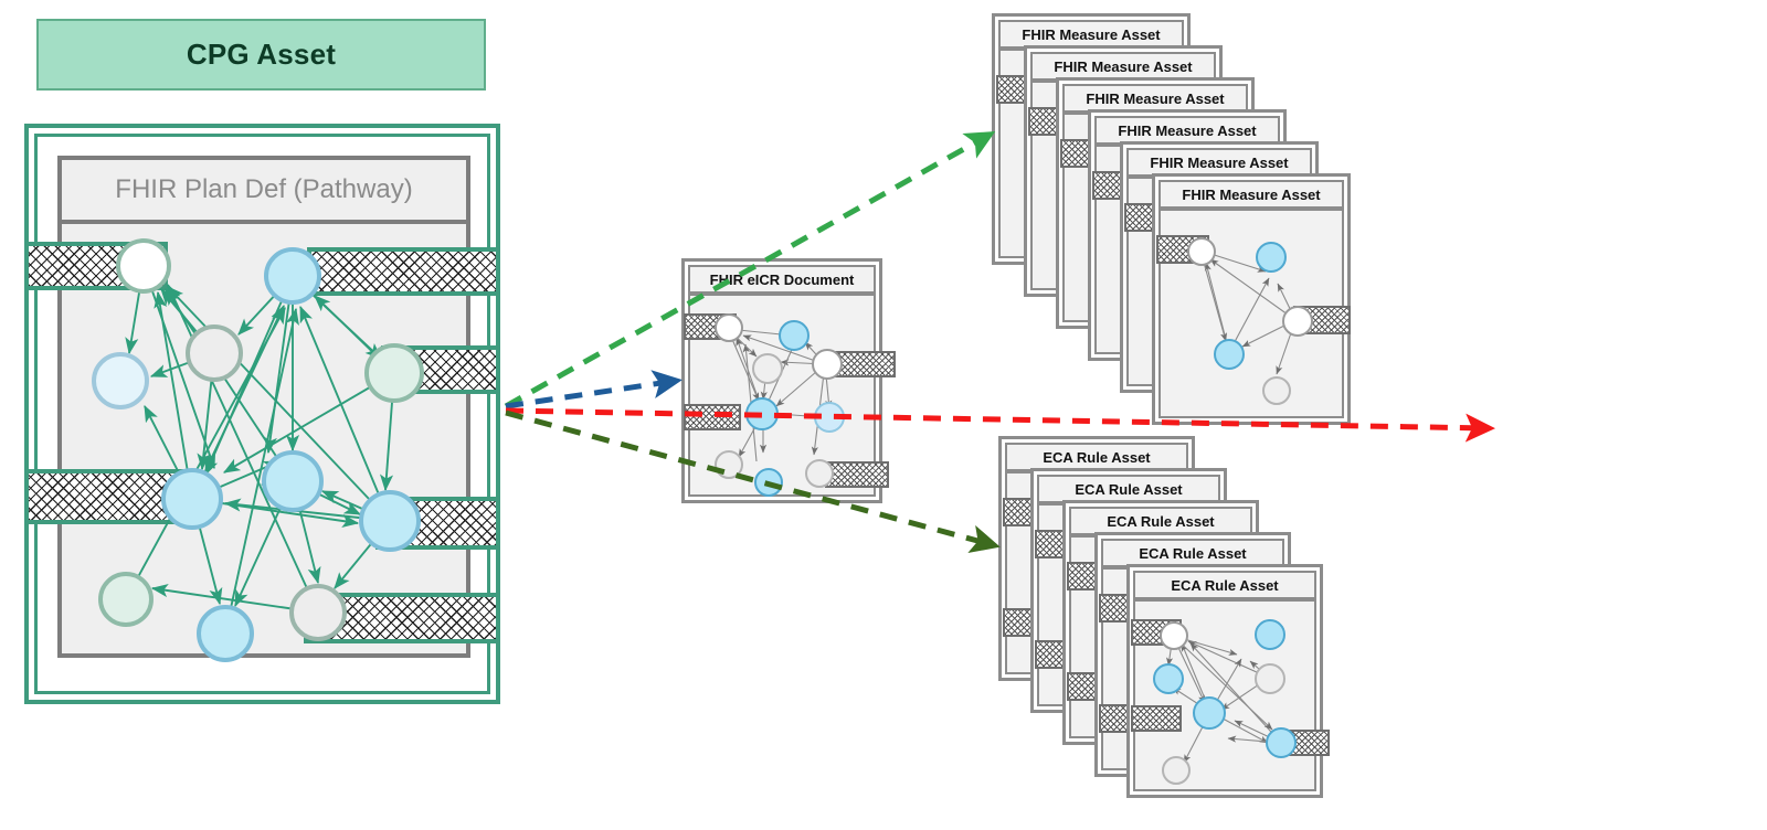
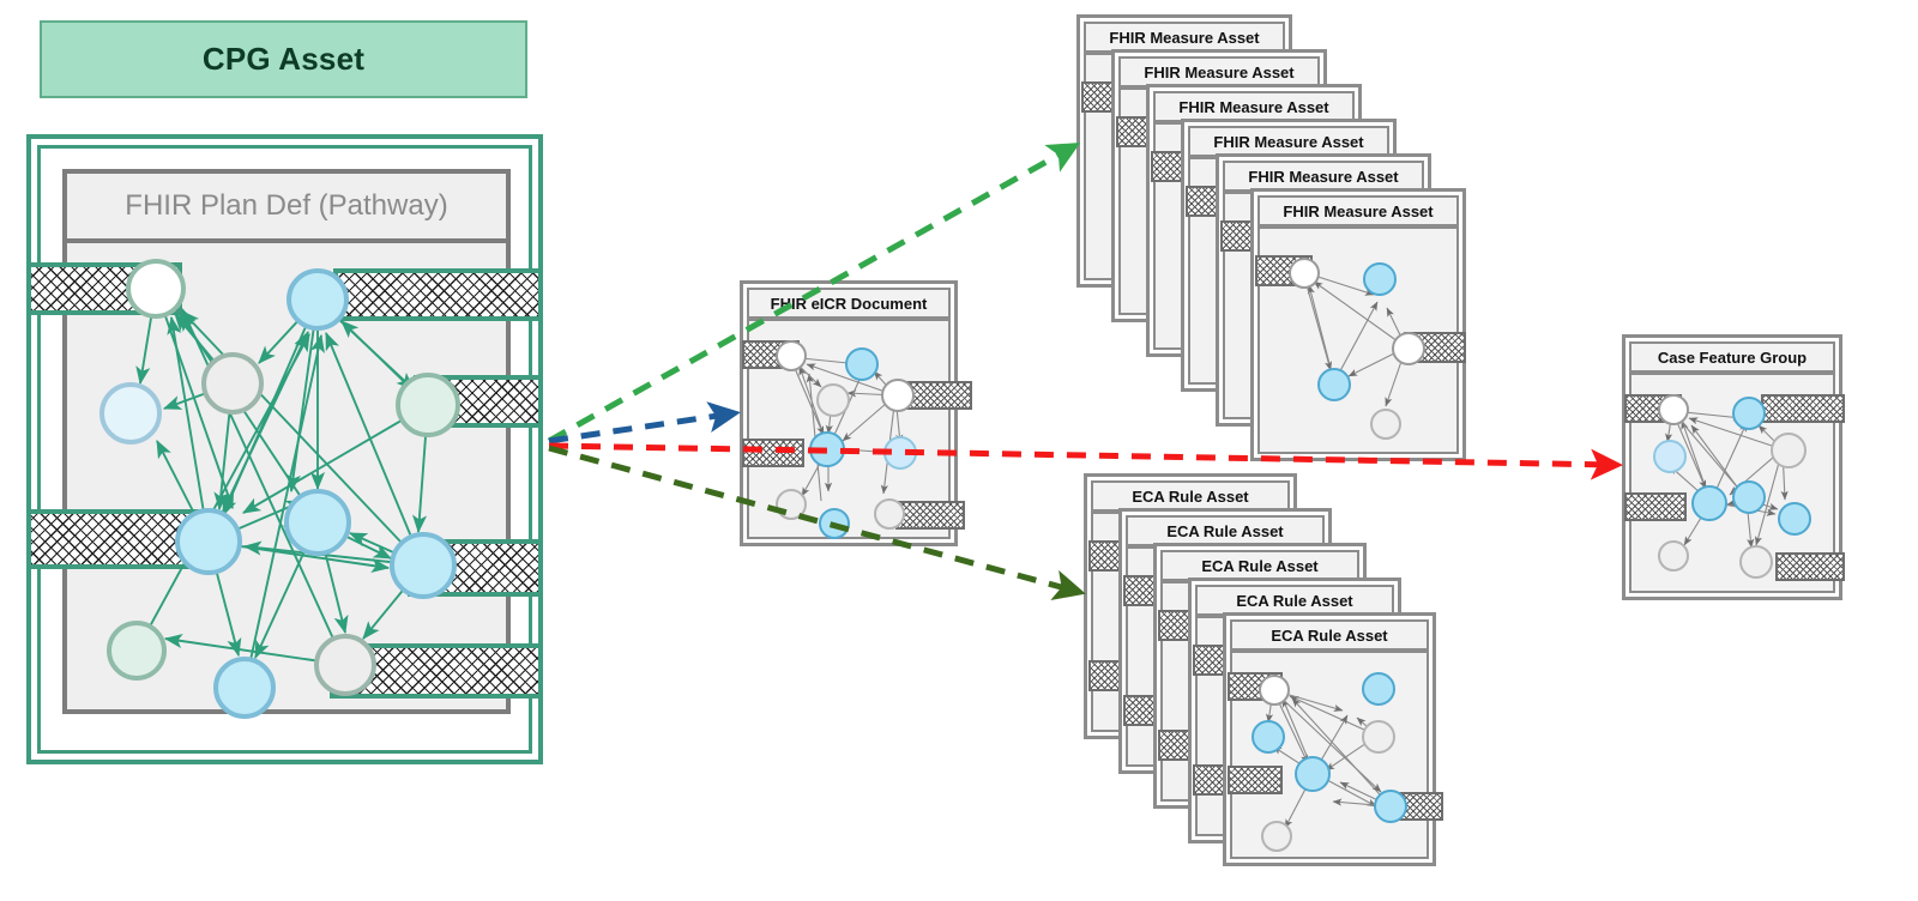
  CPG Asset
  FHIR Plan Def (Pathway)
  FHIR Measure Asset
  FHIR Measure Asset
  FHIR Measure Asset
  FHIR Measure Asset
  FHIR Measure Asset
  FHIR Measure Asset
  ECA Rule Asset
  ECA Rule Asset
  ECA Rule Asset
  ECA Rule Asset
  ECA Rule Asset
  FHIR eICR Document
+ Case Feature Group
